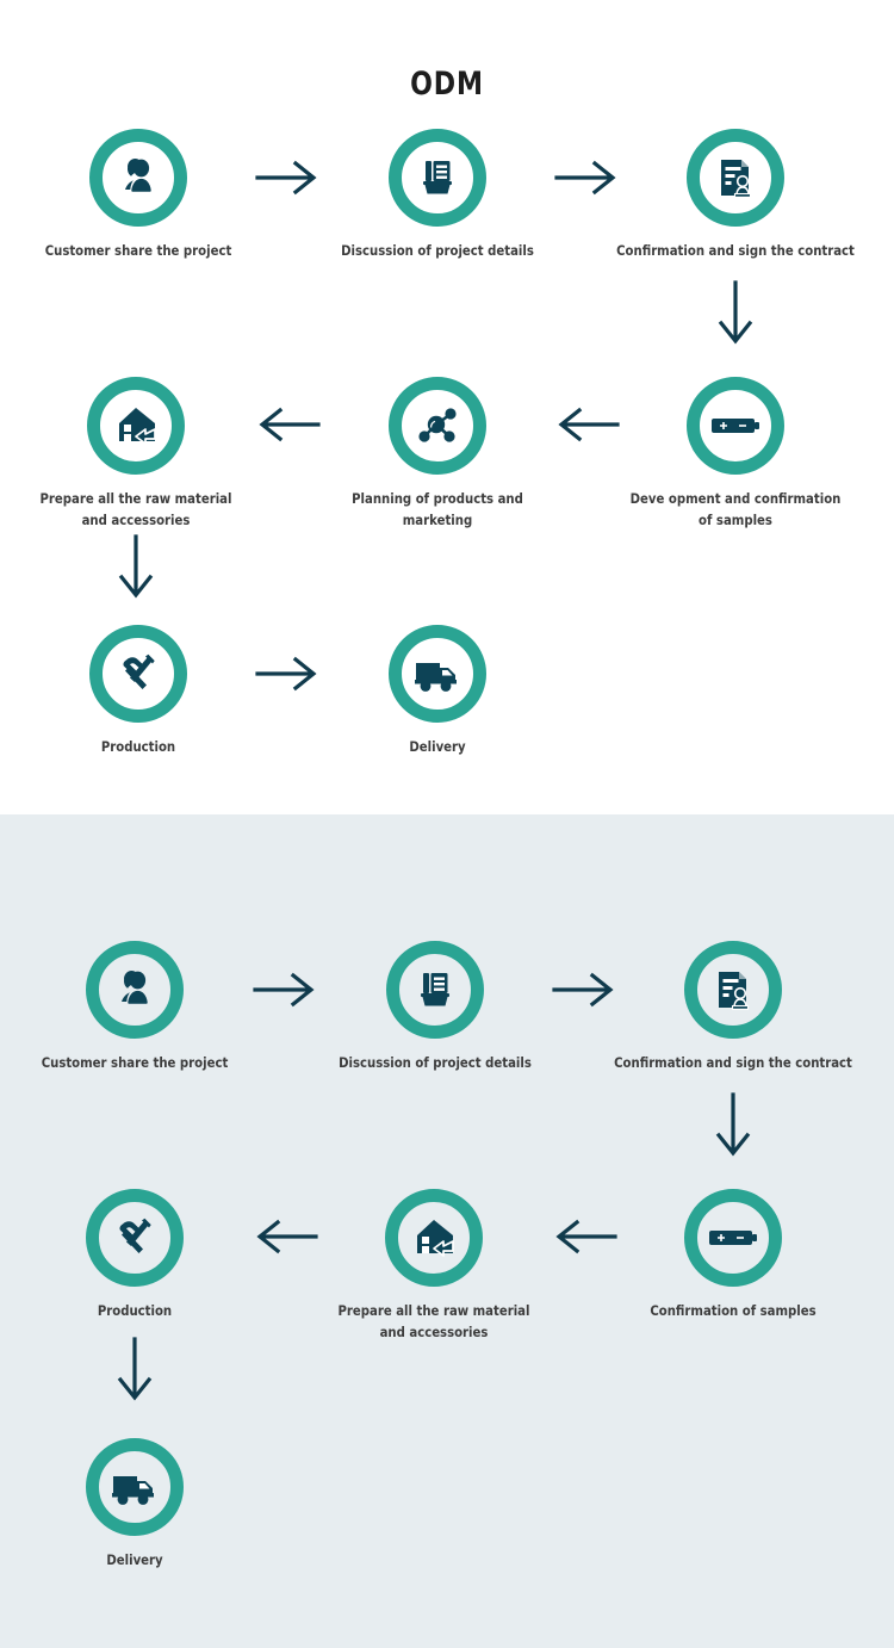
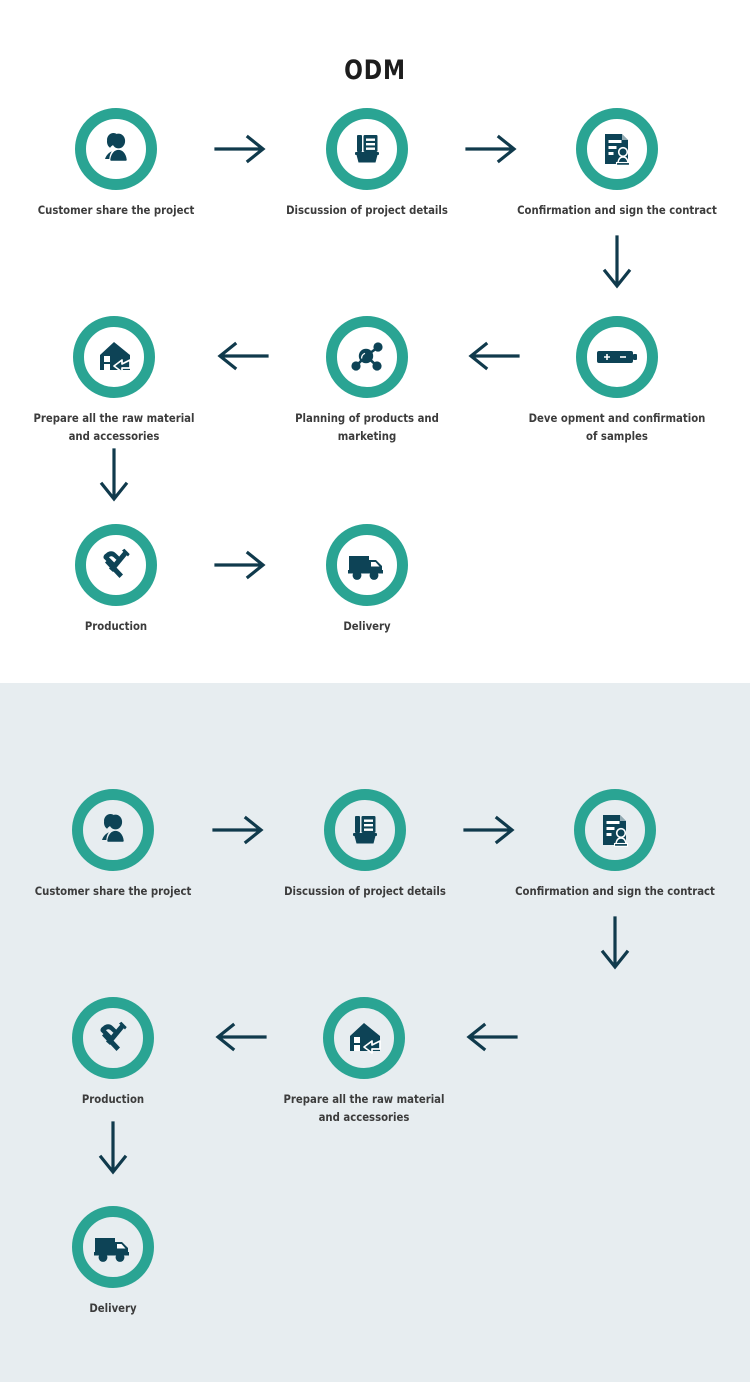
  ODM
  Customer share the project
  Discussion of project details
  Confirmation and sign the contract
  Deve opment and confirmation
  of samples
  Planning of products and marketing
  Prepare all the raw material
  and accessories
  Production
  Delivery
  Customer share the project
  Discussion of project details
  Confirmation and sign the contract
- Confirmation of samples
  Prepare all the raw material
  and accessories
  Production
  Delivery
